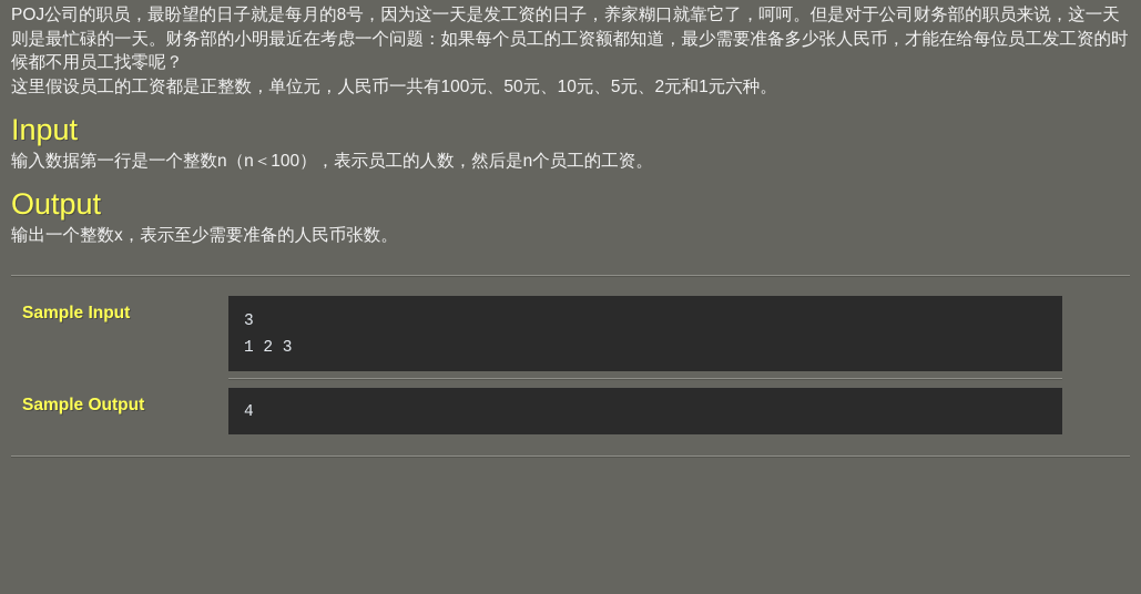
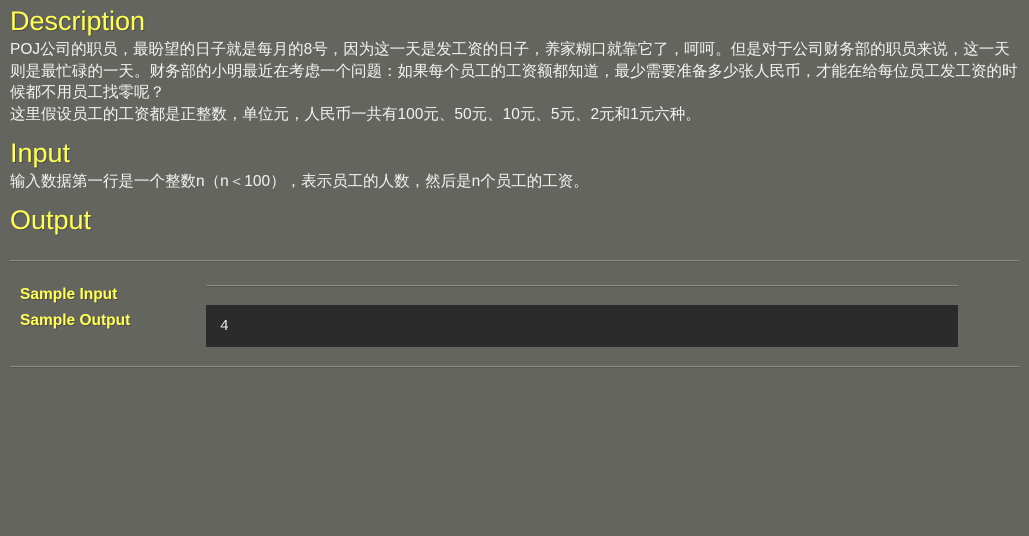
+ Description
  POJ公司的职员，最盼望的日子就是每月的8号，因为这一天是发工资的日子，养家糊口就靠它了，呵呵。但是对于公司财务部的职员来说，这一天则是最忙碌的一天。财务部的小明最近在考虑一个问题：如果每个员工的工资额都知道，最少需要准备多少张人民币，才能在给每位员工发工资的时候都不用员工找零呢？
  这里假设员工的工资都是正整数，单位元，人民币一共有100元、50元、10元、5元、2元和1元六种。
  Input
  输入数据第一行是一个整数n（n＜100），表示员工的人数，然后是n个员工的工资。
  Output
- 输出一个整数x，表示至少需要准备的人民币张数。
  Sample Input
- 3
- 1 2 3
  Sample Output
  4
